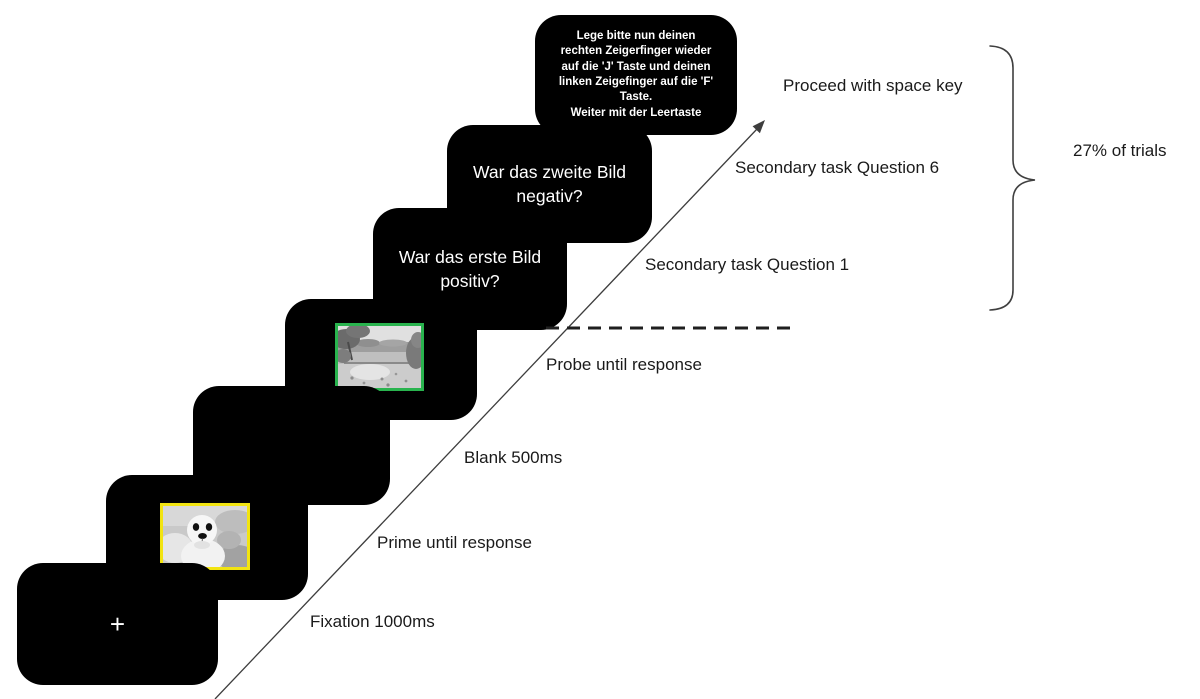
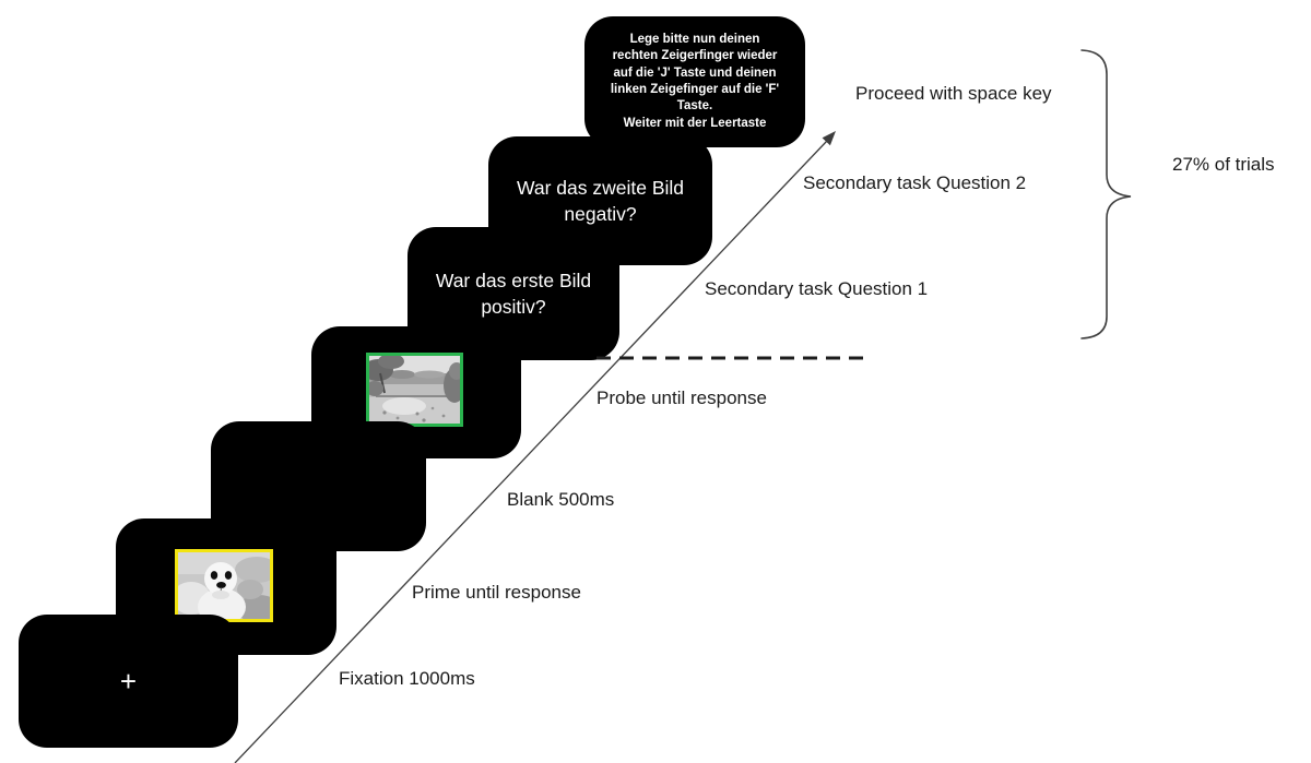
  Lege bitte nun deinen
  rechten Zeigerfinger wieder
  auf die 'J' Taste und deinen
  linken Zeigefinger auf die 'F'
  Taste.
  Weiter mit der Leertaste
  War das zweite Bild
  negativ?
  War das erste Bild
  positiv?
  +
  Fixation 1000ms
  Prime until response
  Blank 500ms
  Probe until response
  Secondary task Question 1
- Secondary task Question 6
+ Secondary task Question 2
  Proceed with space key
  27% of trials
